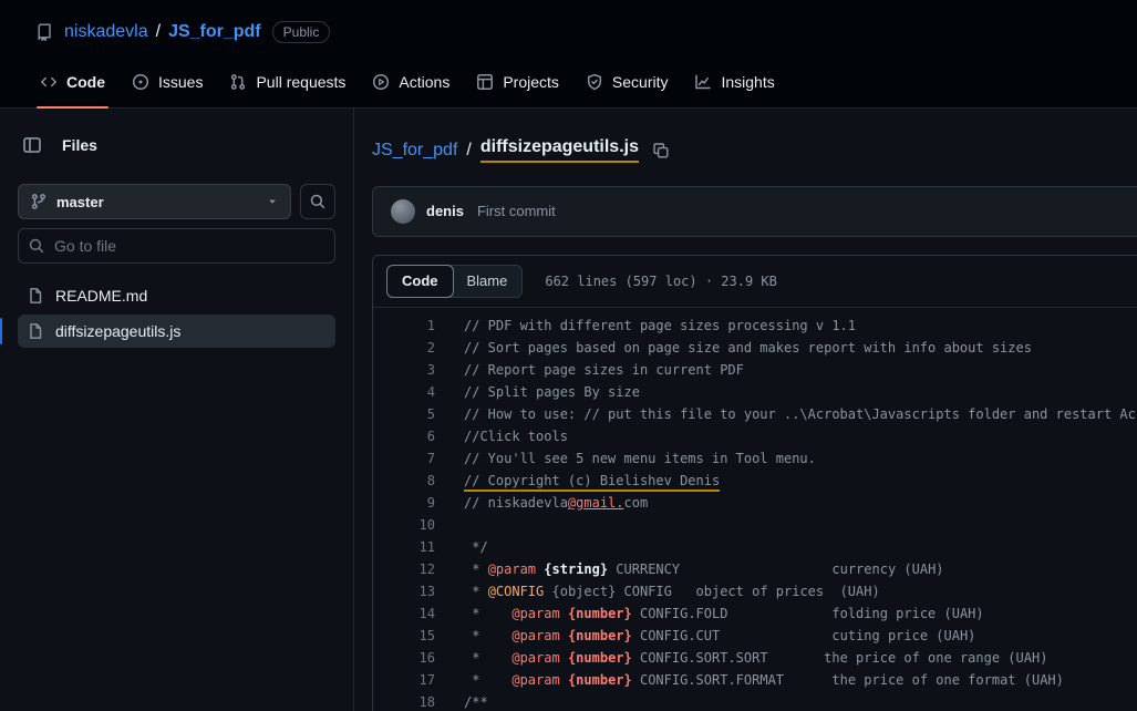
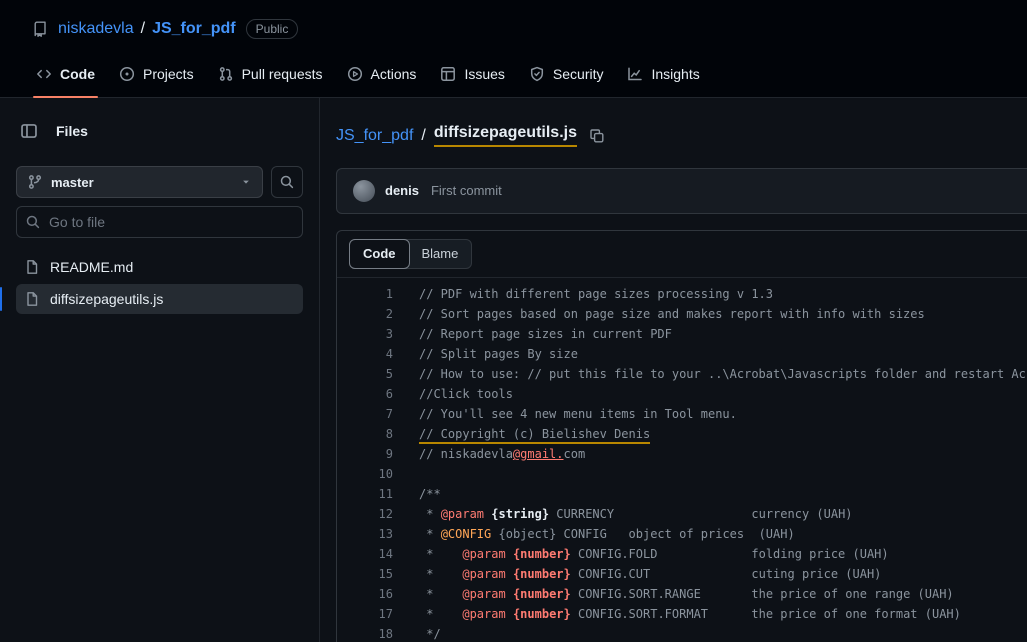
  niskadevla
  /
  JS_for_pdf
  Public
  Code
- Issues
+ Projects
  Pull requests
  Actions
- Projects
+ Issues
  Security
  Insights
  Files
  master
  Go to file
  README.md
  diffsizepageutils.js
  JS_for_pdf
  /
  diffsizepageutils.js
  denis
  First commit
  Code
  Blame
- 662 lines (597 loc) · 23.9 KB
  1
- // PDF with different page sizes processing v 1.1
+ // PDF with different page sizes processing v 1.3
  2
- // Sort pages based on page size and makes report with info about sizes
+ // Sort pages based on page size and makes report with info with sizes
  3
  // Report page sizes in current PDF
  4
  // Split pages By size
  5
  // How to use: // put this file to your ..\Acrobat\Javascripts folder and restart Ac
  6
  //Click tools
  7
- // You'll see 5 new menu items in Tool menu.
+ // You'll see 4 new menu items in Tool menu.
  8
  // Copyright (c) Bielishev Denis
  9
  // niskadevla@gmail.com
  10
  11
- */
+ /**
  12
  * @param {string} CURRENCY currency (UAH)
  13
  * @CONFIG {object} CONFIG object of prices (UAH)
  14
  * @param {number} CONFIG.FOLD folding price (UAH)
  15
  * @param {number} CONFIG.CUT cuting price (UAH)
  16
- * @param {number} CONFIG.SORT.SORT the price of one range (UAH)
+ * @param {number} CONFIG.SORT.RANGE the price of one range (UAH)
  17
  * @param {number} CONFIG.SORT.FORMAT the price of one format (UAH)
  18
- /**
+ */
